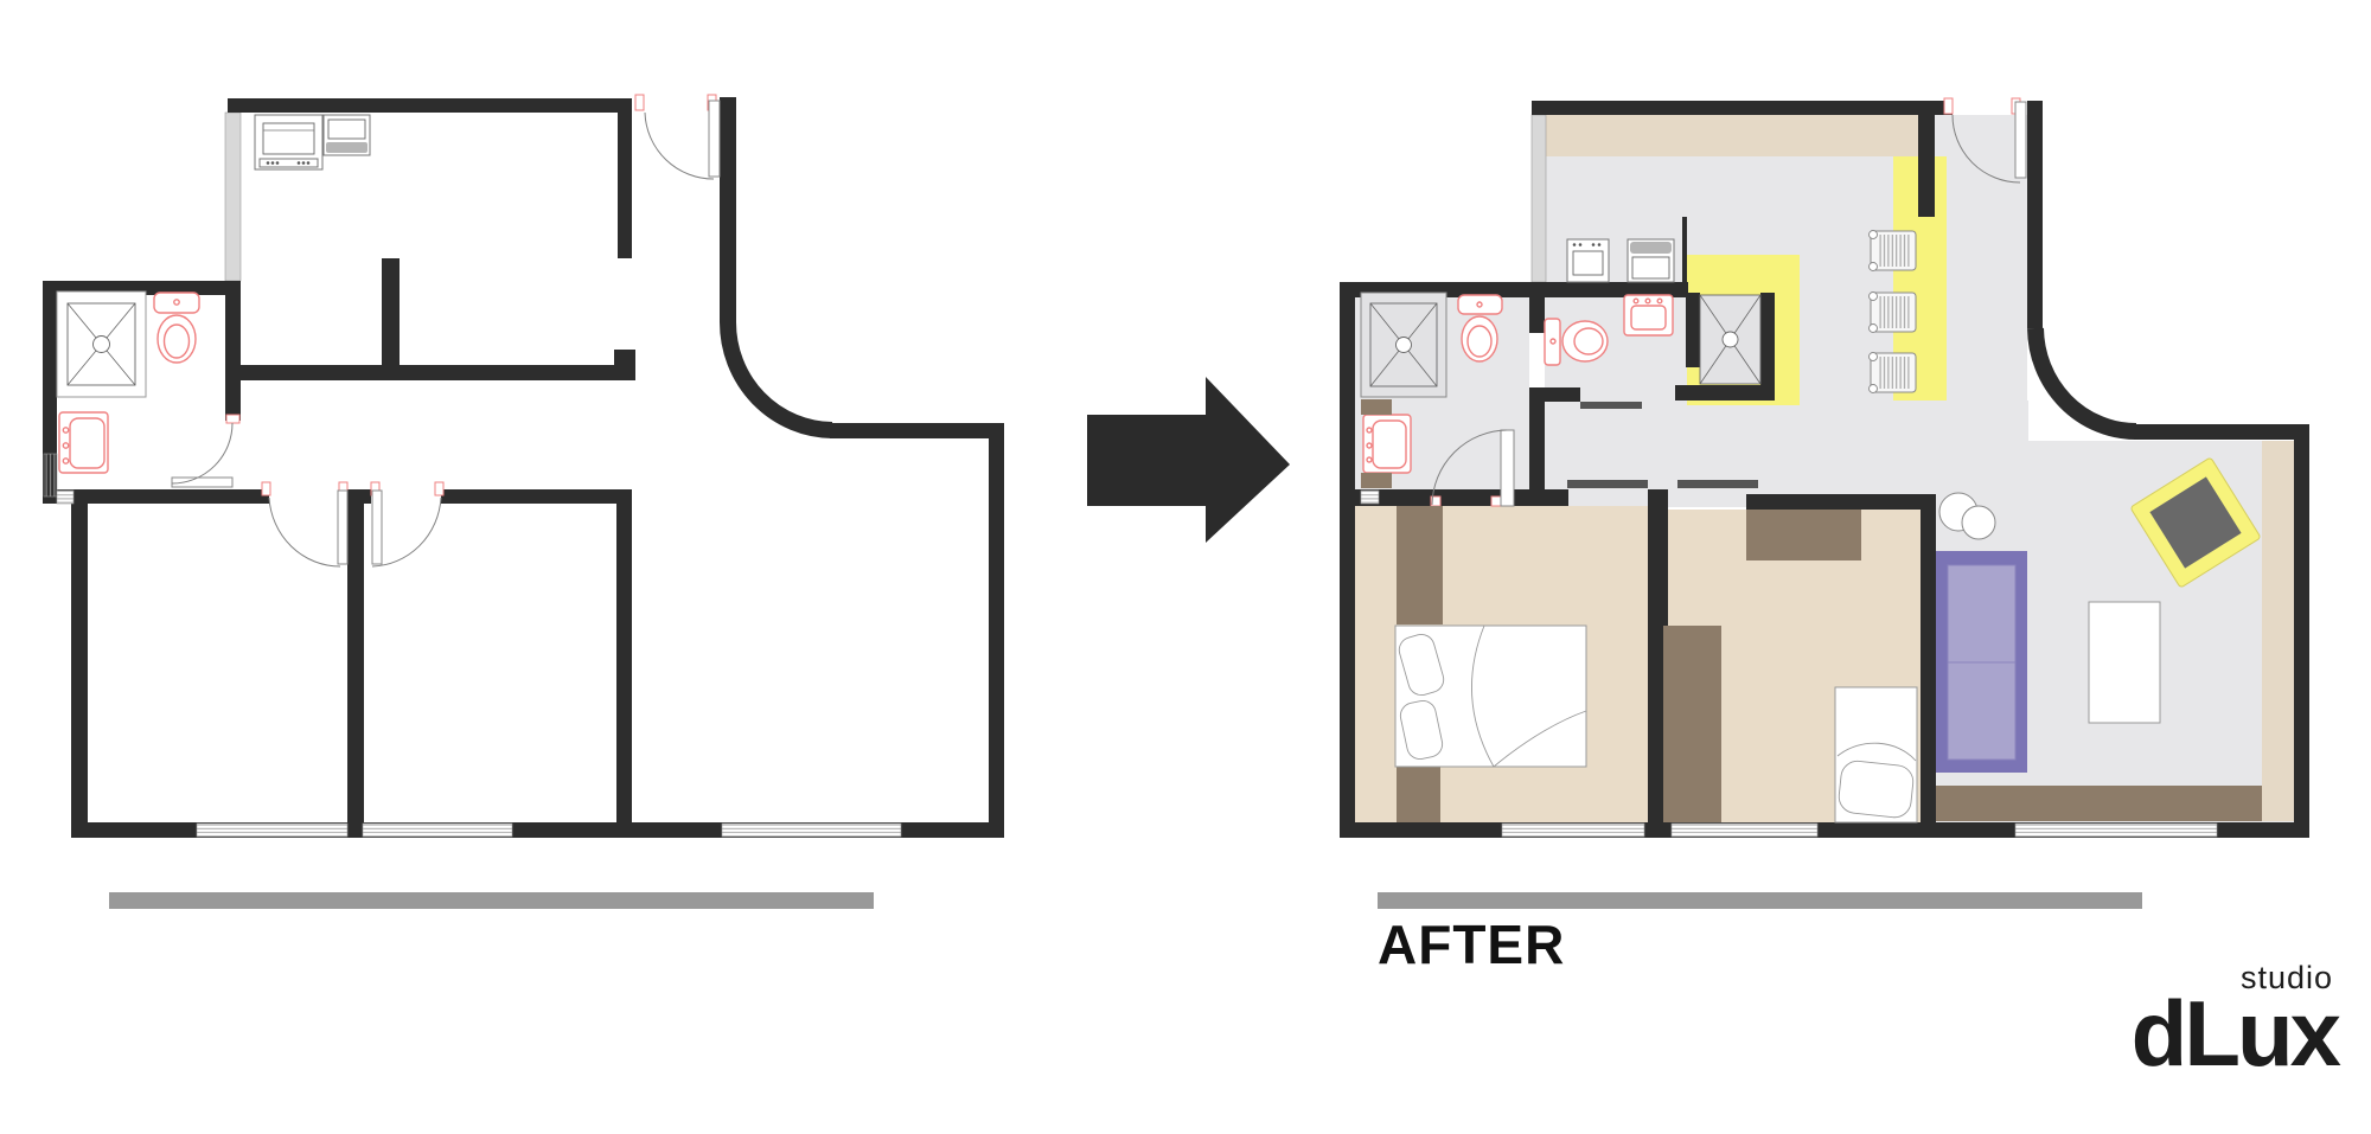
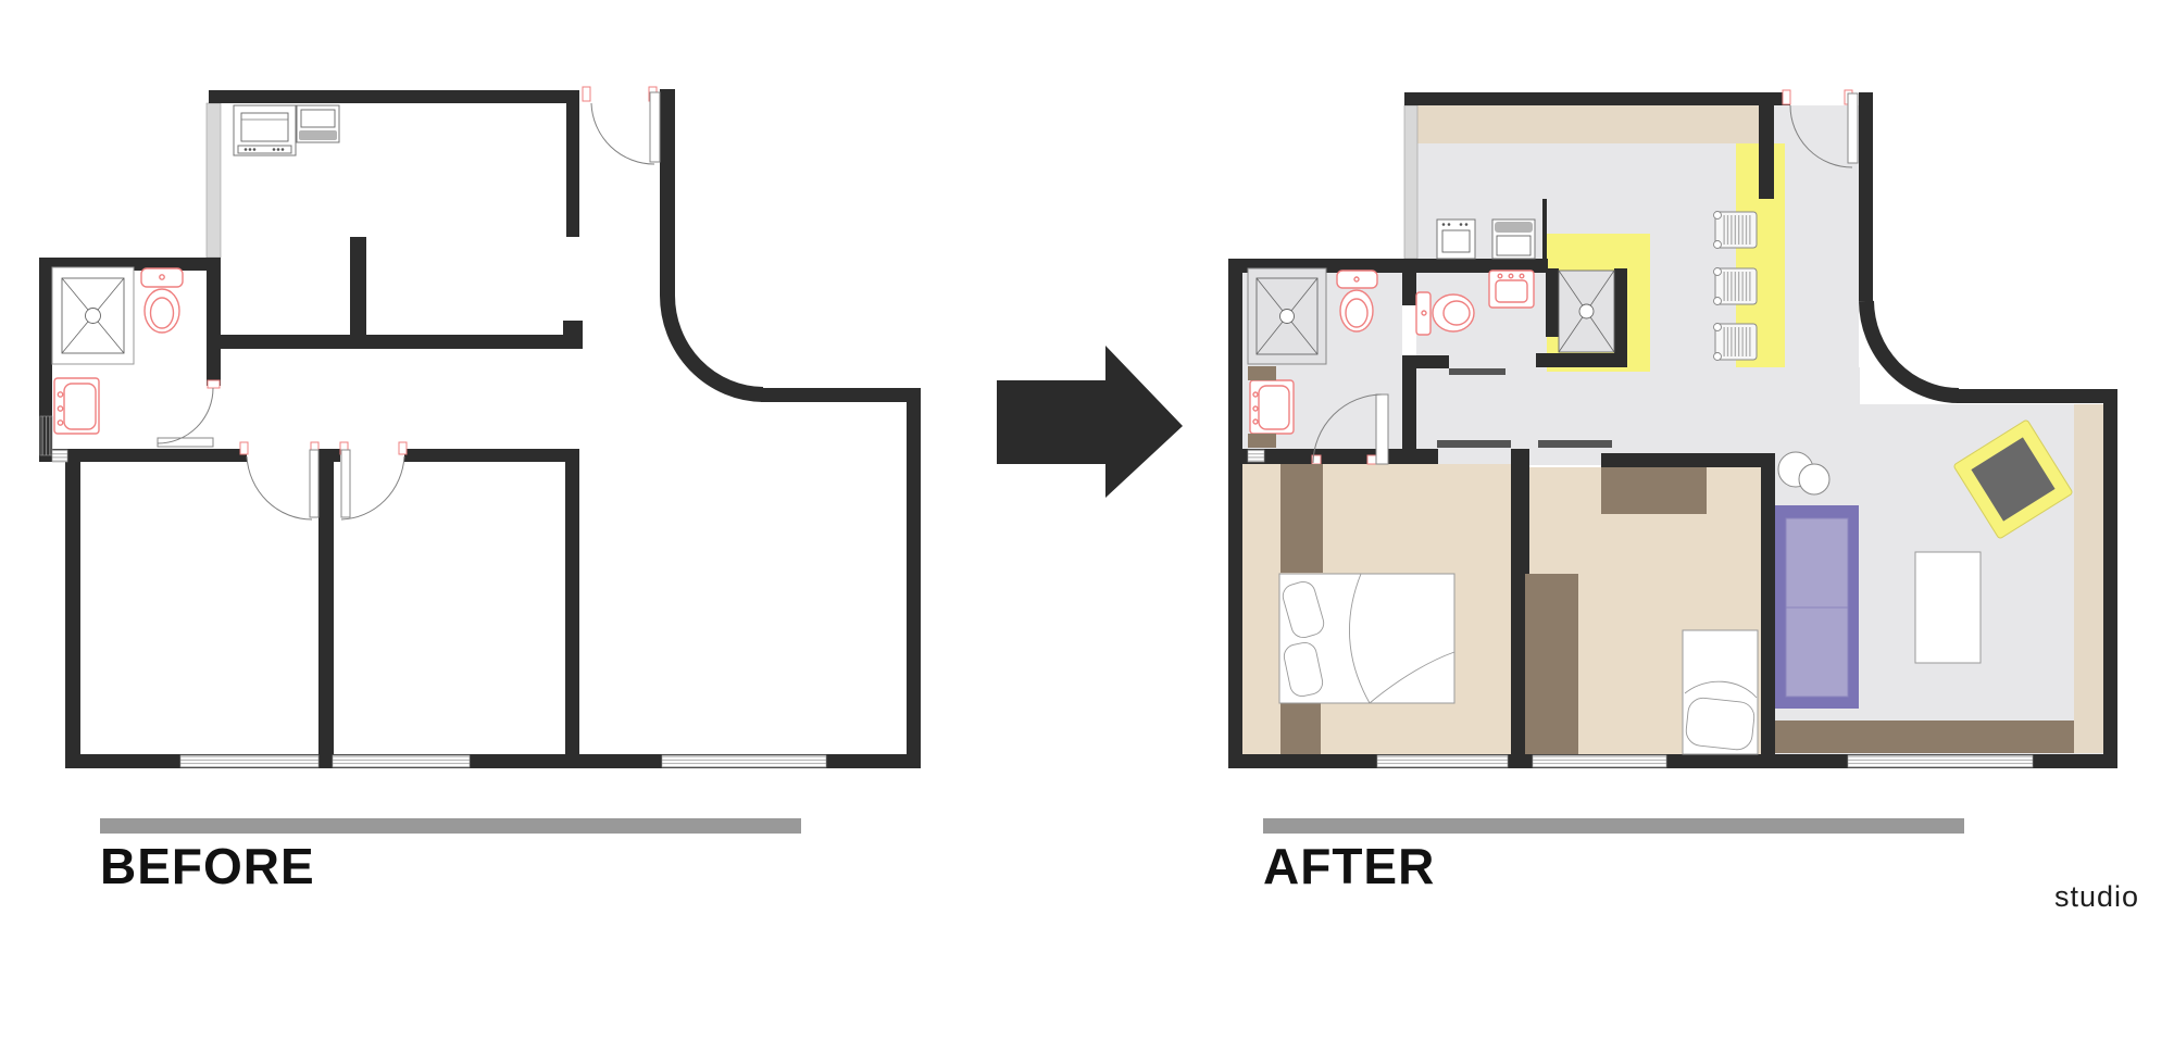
+ BEFORE
  AFTER
  studio
- dLux
